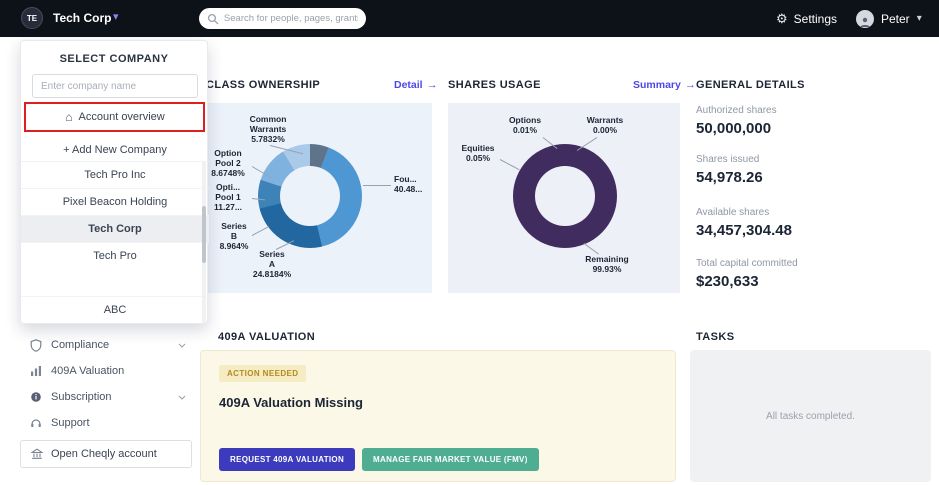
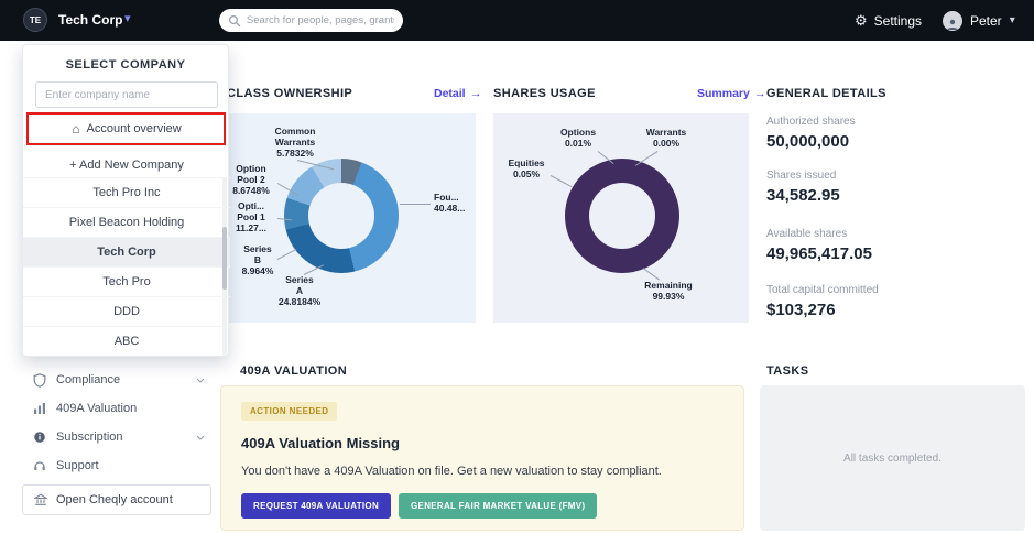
  TE
  Tech Corp
  ▾
  Search for people, pages, grant
  ⚙
  Settings
  Peter
  ▾
  Compliance
  409A Valuation
  Subscription
  Support
  Open Cheqly account
  CLASS OWNERSHIP
  Detail →
  Common
  Warrants
  5.7832%
  Option
  Pool 2
  8.6748%
  Opti...
  Pool 1
  11.27...
  Series
  B
  8.964%
  Series
  A
  24.8184%
  Fou...
  40.48...
  SHARES USAGE
  Summary →
  Options
  0.01%
  Warrants
  0.00%
  Equities
  0.05%
  Remaining
  99.93%
  GENERAL DETAILS
  Authorized shares
  50,000,000
  Shares issued
- 54,978.26
+ 34,582.95
  Available shares
- 34,457,304.48
+ 49,965,417.05
  Total capital committed
- $230,633
+ $103,276
  409A VALUATION
  ACTION NEEDED
  409A Valuation Missing
+ You don't have a 409A Valuation on file. Get a new valuation to stay compliant.
  REQUEST 409A VALUATION
- MANAGE FAIR MARKET VALUE (FMV)
+ GENERAL FAIR MARKET VALUE (FMV)
  TASKS
  All tasks completed.
  SELECT COMPANY
  Enter company name
  ⌂
  Account overview
  + Add New Company
  Tech Pro Inc
  Pixel Beacon Holding
  Tech Corp
  Tech Pro
+ DDD
  ABC
